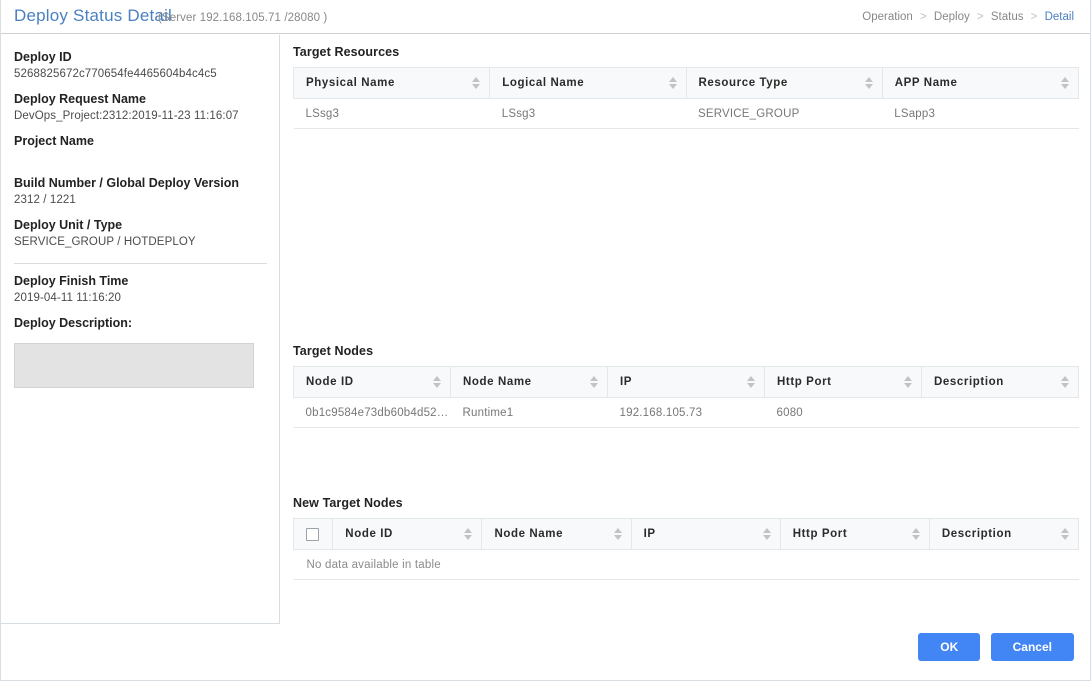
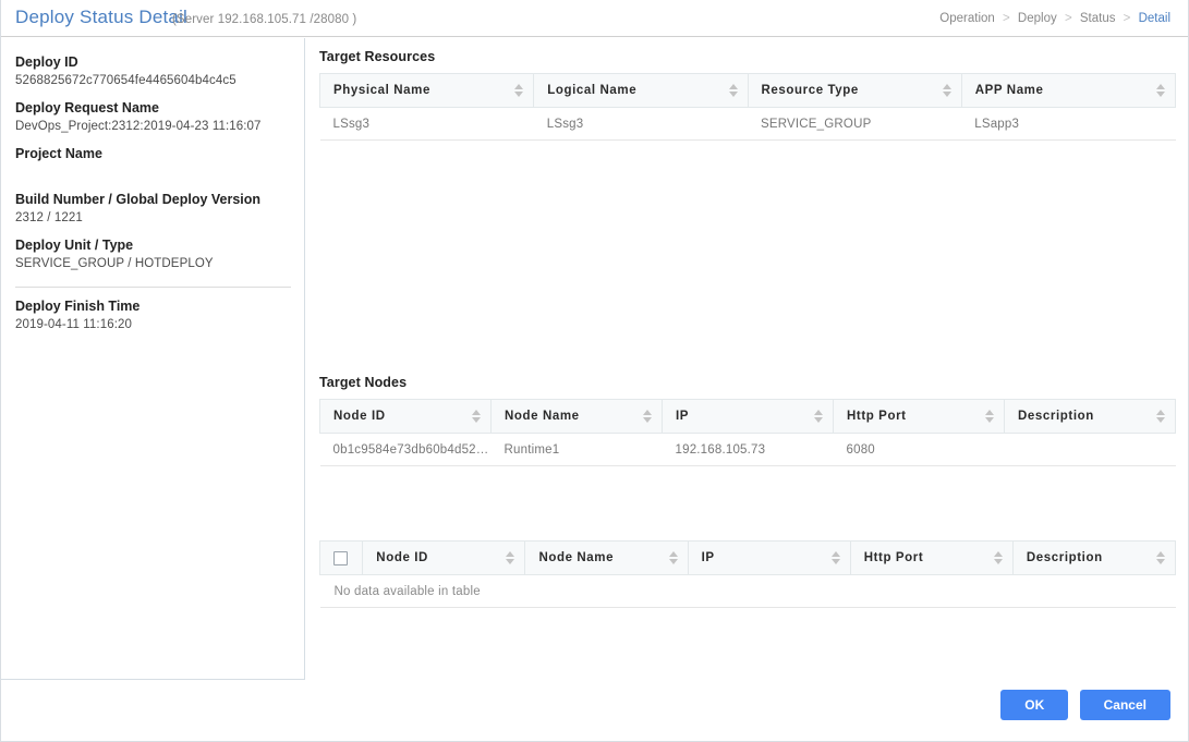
  Deploy Status Detail
  (Server 192.168.105.71 /28080 )
  Operation > Deploy > Status > Detail
  Deploy ID
  5268825672c770654fe4465604b4c4c5
  Deploy Request Name
- DevOps_Project:2312:2019-11-23 11:16:07
+ DevOps_Project:2312:2019-04-23 11:16:07
  Project Name
  Build Number / Global Deploy Version
  2312 / 1221
  Deploy Unit / Type
  SERVICE_GROUP / HOTDEPLOY
  Deploy Finish Time
  2019-04-11 11:16:20
- Deploy Description:
  Target Resources
  Physical Name	Logical Name	Resource Type	APP Name
  LSsg3	LSsg3	SERVICE_GROUP	LSapp3
  Target Nodes
  Node ID	Node Name	IP	Http Port	Description
  0b1c9584e73db60b4d529..	Runtime1	192.168.105.73	6080
- New Target Nodes
  	Node ID	Node Name	IP	Http Port	Description
  No data available in table
  OK Cancel
